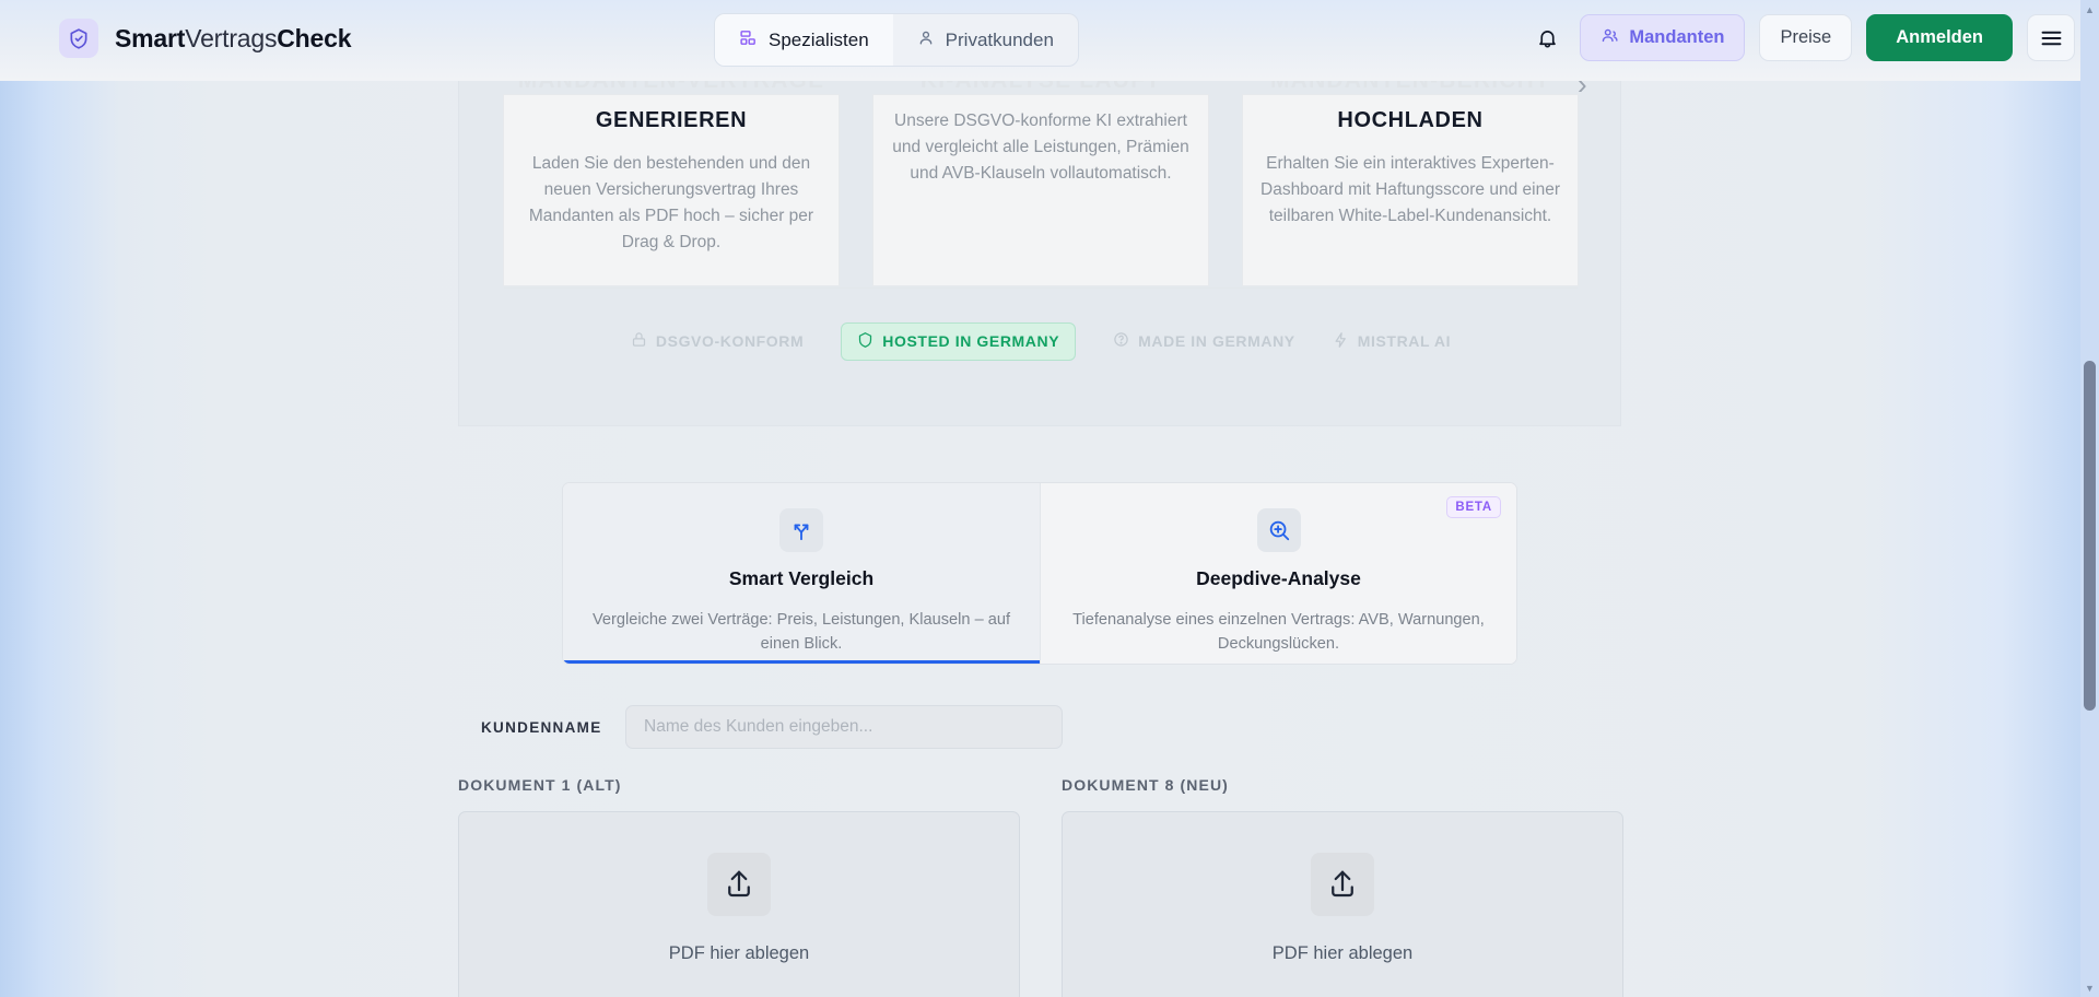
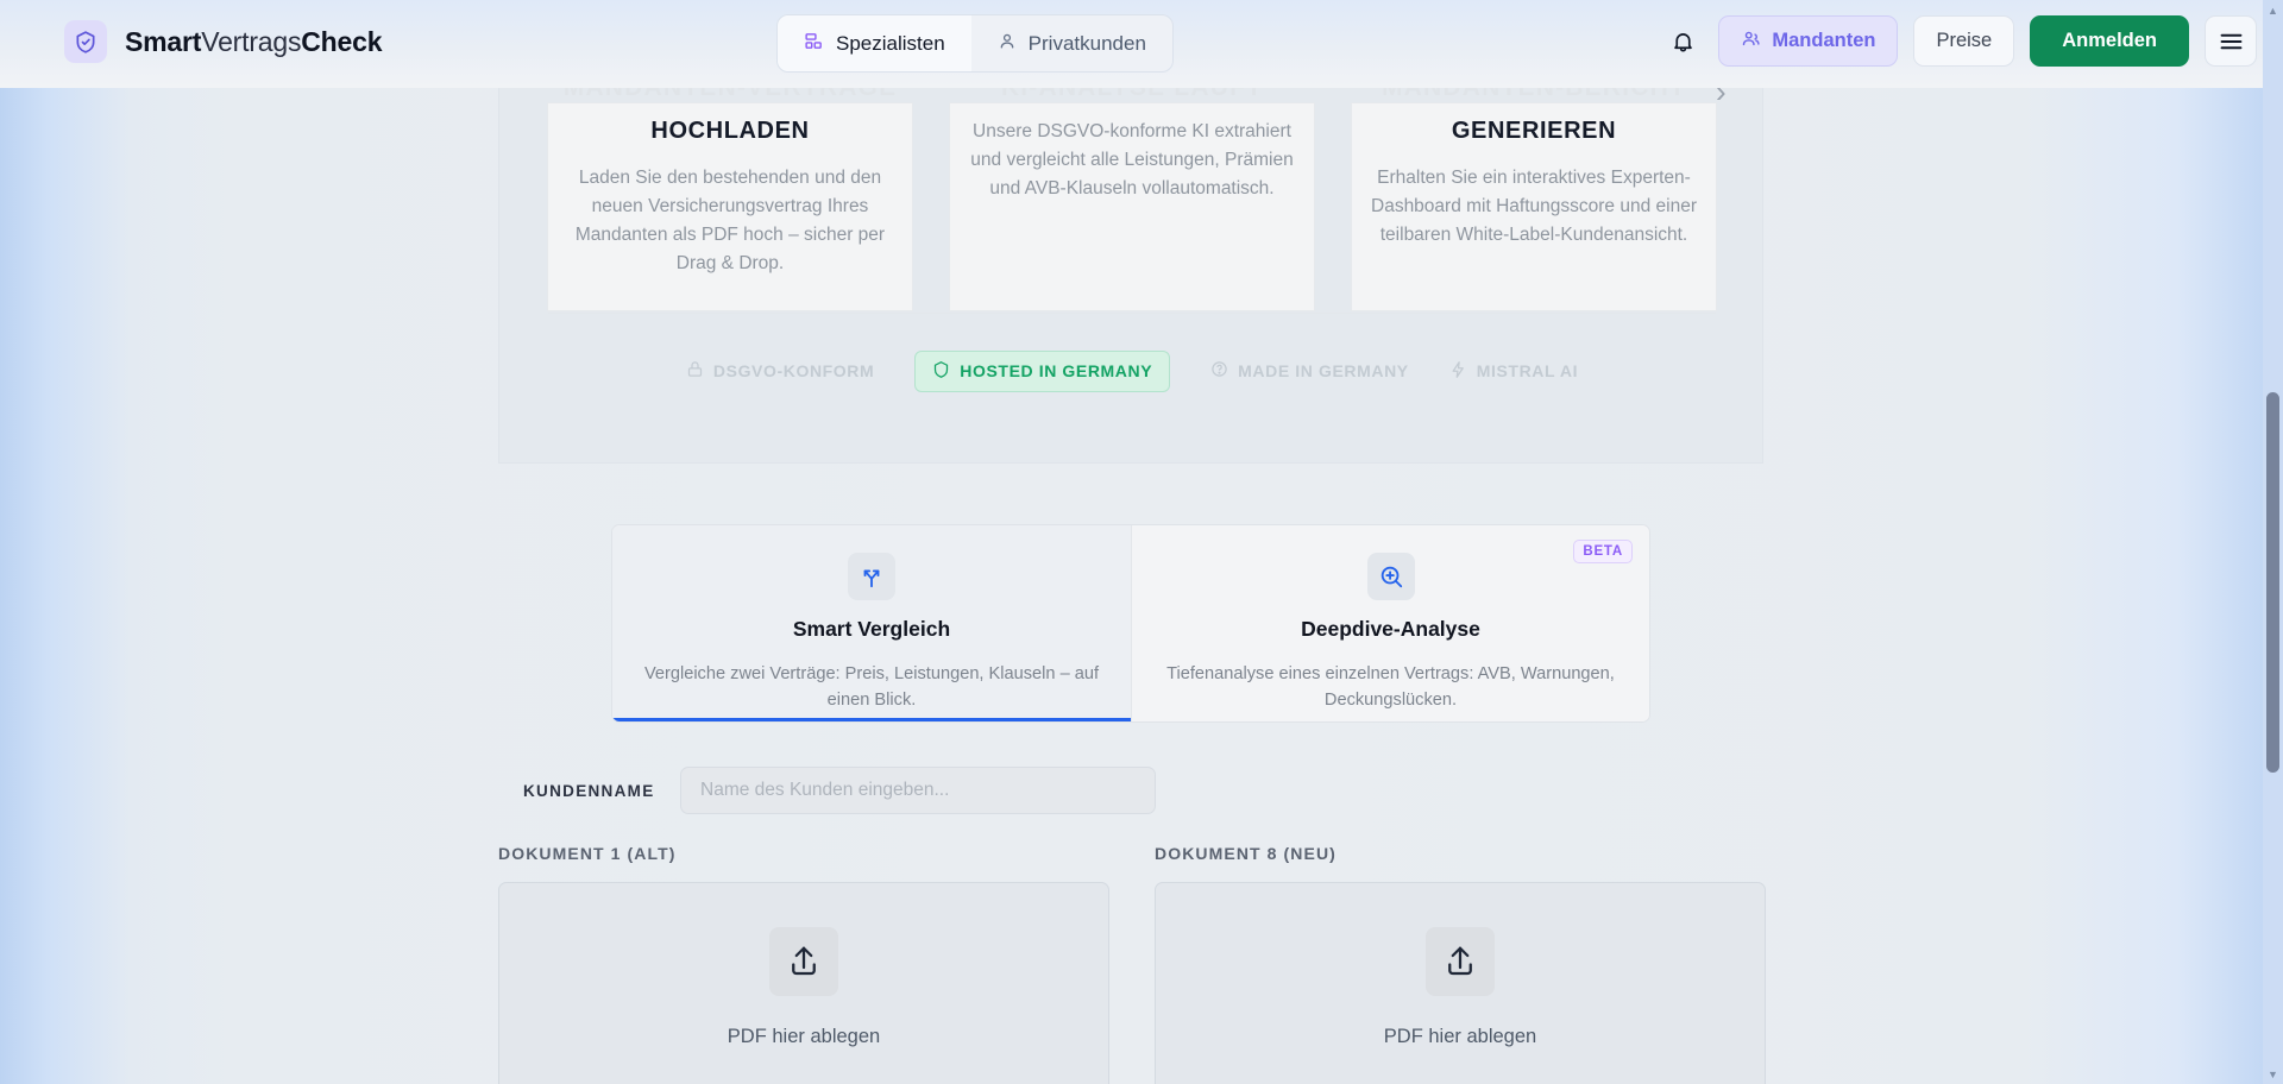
- GENERIEREN
+ HOCHLADEN
  Laden Sie den bestehenden und den neuen Versicherungsvertrag Ihres Mandanten als PDF hoch – sicher per Drag & Drop.
  Unsere DSGVO-konforme KI extrahiert und vergleicht alle Leistungen, Prämien und AVB-Klauseln vollautomatisch.
- HOCHLADEN
+ GENERIEREN
  Erhalten Sie ein interaktives Experten-Dashboard mit Haftungsscore und einer teilbaren White-Label-Kundenansicht.
  DSGVO-KONFORM
  HOSTED IN GERMANY
  MADE IN GERMANY
  MISTRAL AI
  ›
  Smart Vergleich
  Vergleiche zwei Verträge: Preis, Leistungen, Klauseln – auf einen Blick.
  BETA
  Deepdive-Analyse
  Tiefenanalyse eines einzelnen Vertrags: AVB, Warnungen, Deckungslücken.
  KUNDENNAME
  Name des Kunden eingeben...
  DOKUMENT 1 (ALT)
  PDF hier ablegen
  DOKUMENT 8 (NEU)
  PDF hier ablegen
  SmartVertragsCheck
  Spezialisten
  Privatkunden
  Mandanten
  Preise
  Anmelden
  ▲
  ▼
